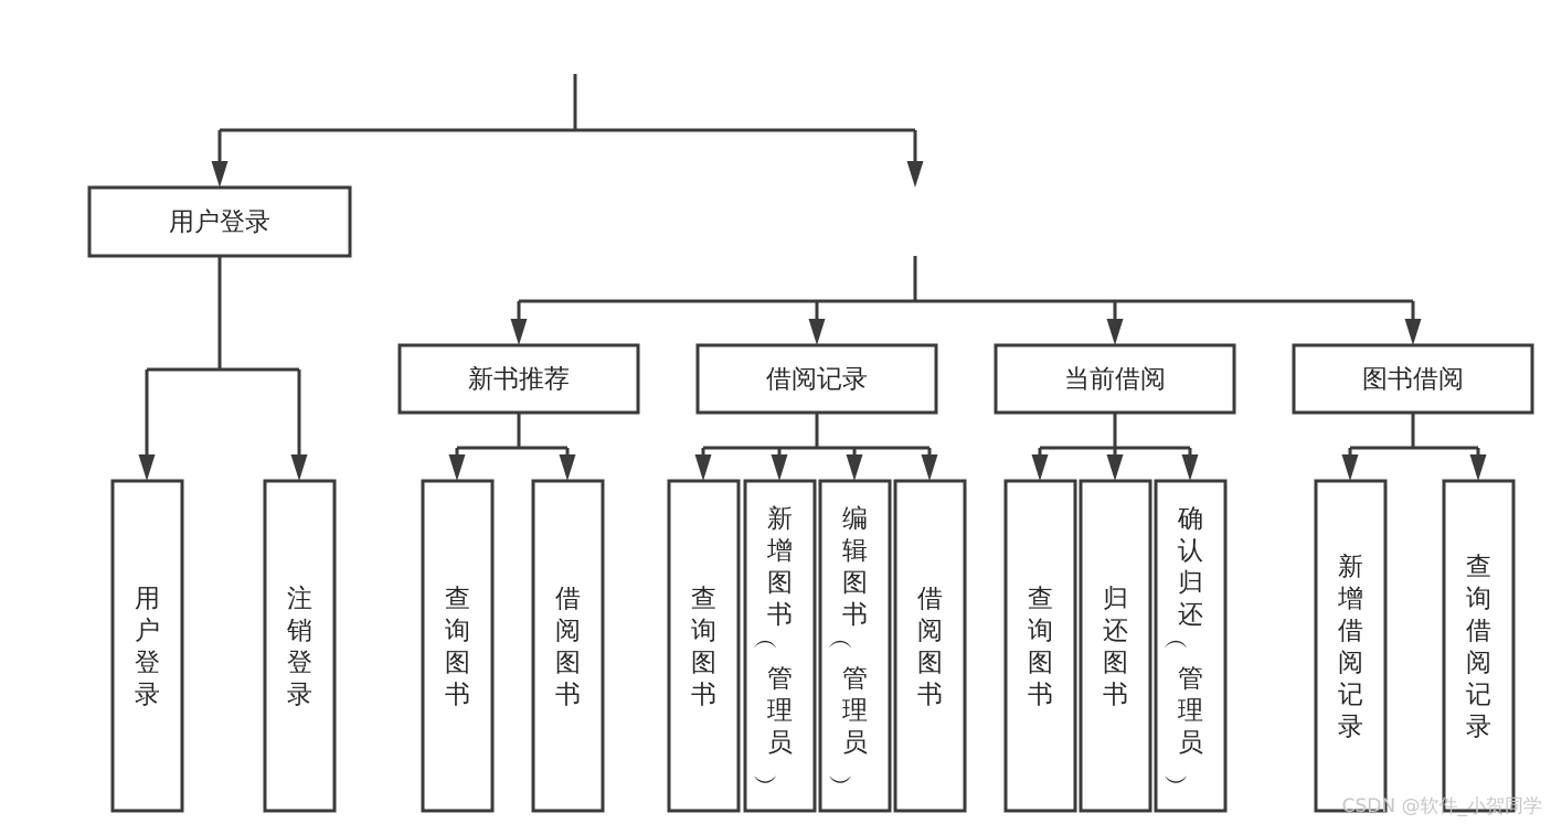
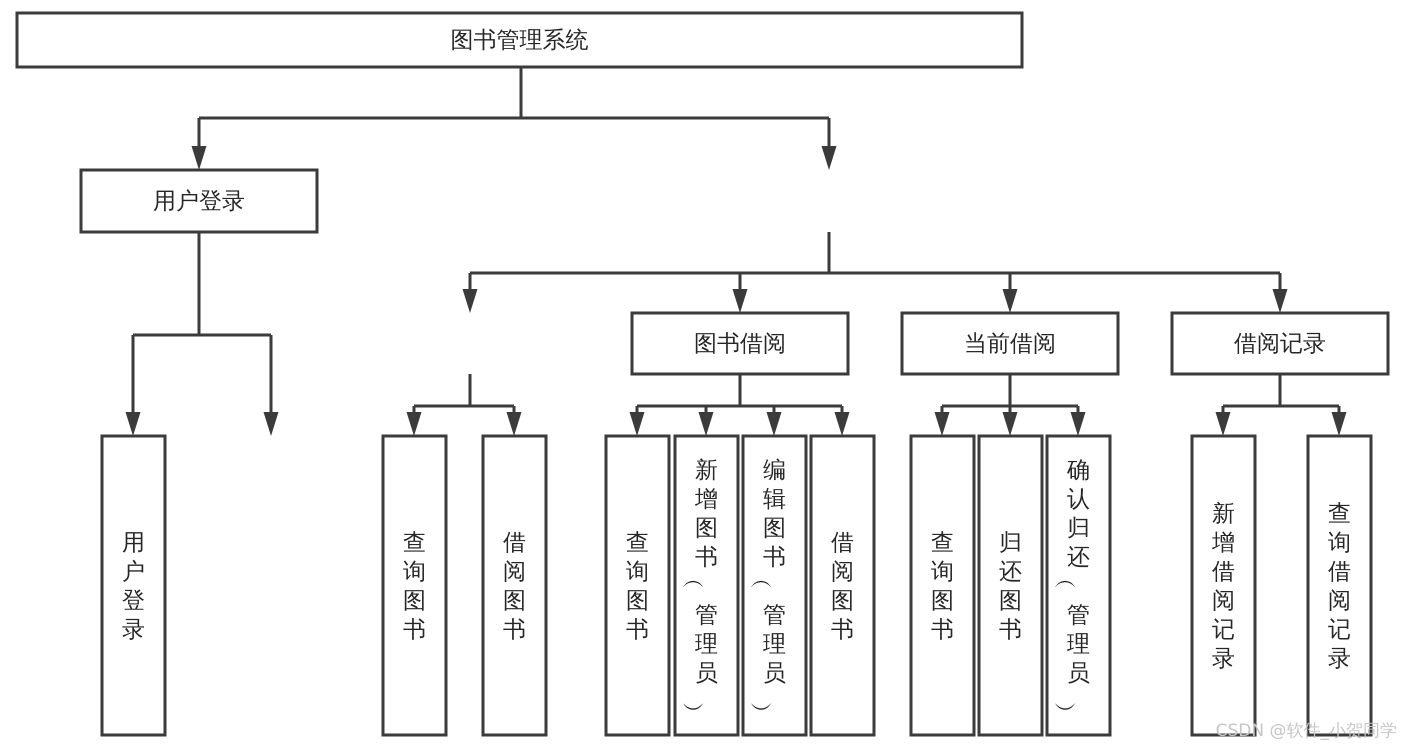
+ 图书管理系统
  用户登录
- 新书推荐
- 借阅记录
+ 图书借阅
  当前借阅
- 图书借阅
+ 借阅记录
  用户登录
- 注销登录
  查询图书
  借阅图书
  查询图书
  新增图书管理员
  编辑图书管理员
  借阅图书
  查询图书
  归还图书
  确认归还管理员
  新增借阅记录
  查询借阅记录
  CSDN @软件_小贺同学
